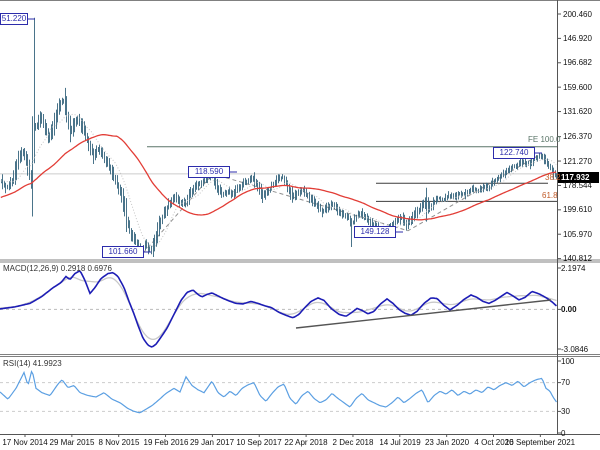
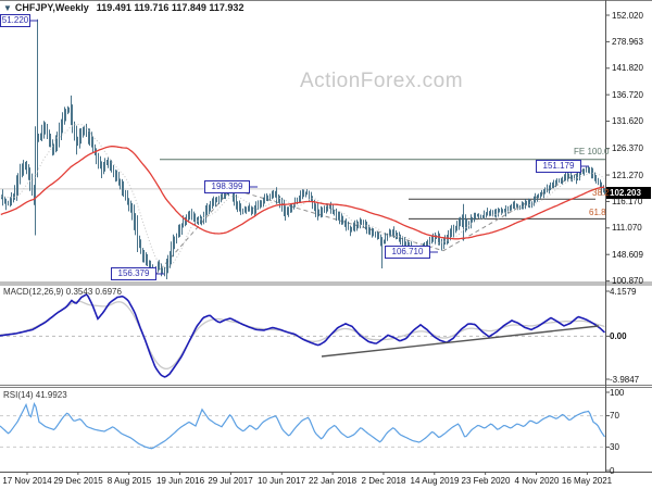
+ ▼ CHFJPY,Weekly 119.491 119.716 117.849 117.932
+ ActionForex.com
- MACD(12,26,9) 0.2918 0.6976
+ MACD(12,26,9) 0.3543 0.6976
  RSI(14) 41.9923
- 117.932
+ 102.203
  FE 100.0
  38.2
  61.8
- 200.460
+ 152.020
- 146.920
+ 278.963
- 196.682
+ 141.820
- 159.600
+ 136.720
  131.620
  126.370
  121.270
- 178.544
+ 116.170
- 199.610
+ 111.070
- 105.970
+ 148.609
- 140.812
+ 100.870
- 2.1974
+ 4.1579
  0.00
- -3.0846
+ -3.9847
  100
  70
  30
  0
  17 Nov 2014
- 29 Mar 2015
+ 29 Dec 2015
- 8 Nov 2015
+ 8 Aug 2015
- 19 Feb 2016
+ 19 Jun 2016
- 29 Jan 2017
+ 29 Jul 2017
- 10 Sep 2017
+ 10 Jun 2017
- 22 Apr 2018
+ 22 Jan 2018
  2 Dec 2018
- 14 Jul 2019
+ 14 Aug 2019
- 23 Jan 2020
+ 23 Feb 2020
- 4 Oct 2020
+ 4 Nov 2020
- 16 September 2021
+ 16 May 2021
  51.220
- 118.590
+ 198.399
- 101.660
+ 156.379
- 149.128
+ 106.710
- 122.740
+ 151.179
